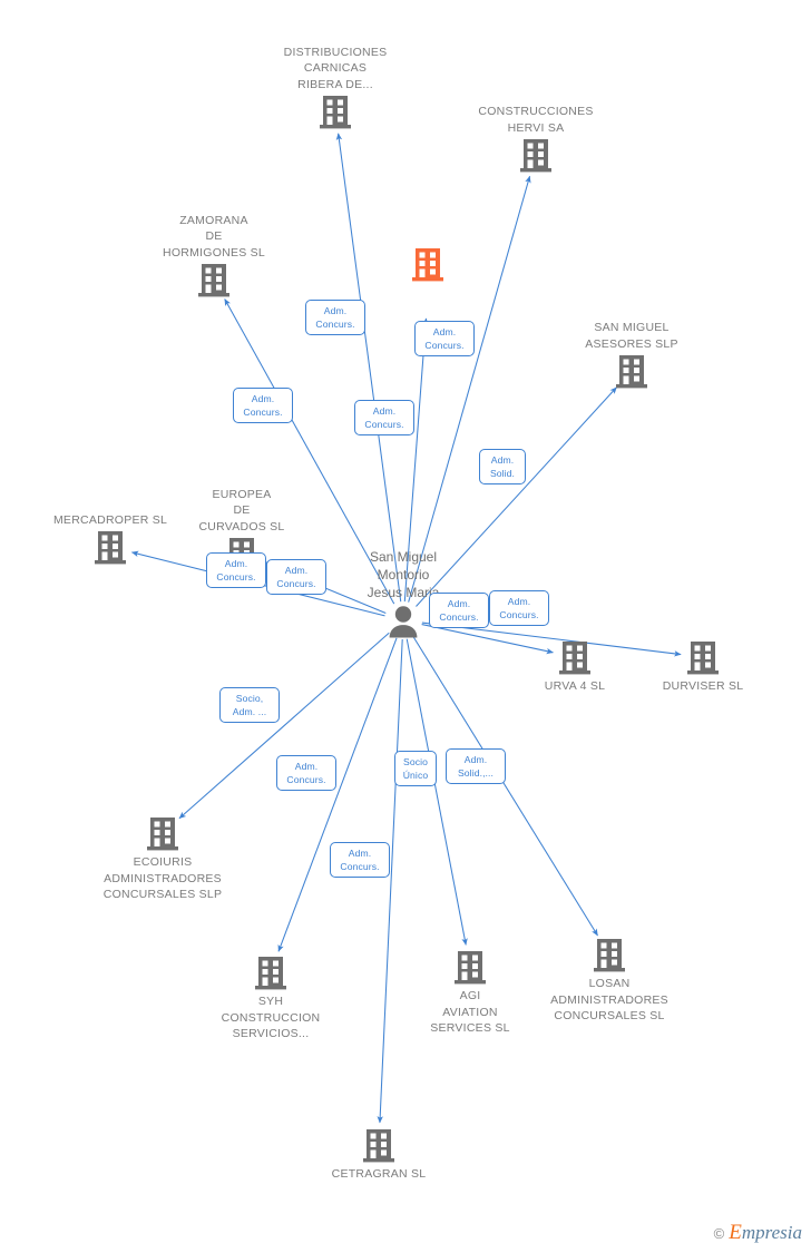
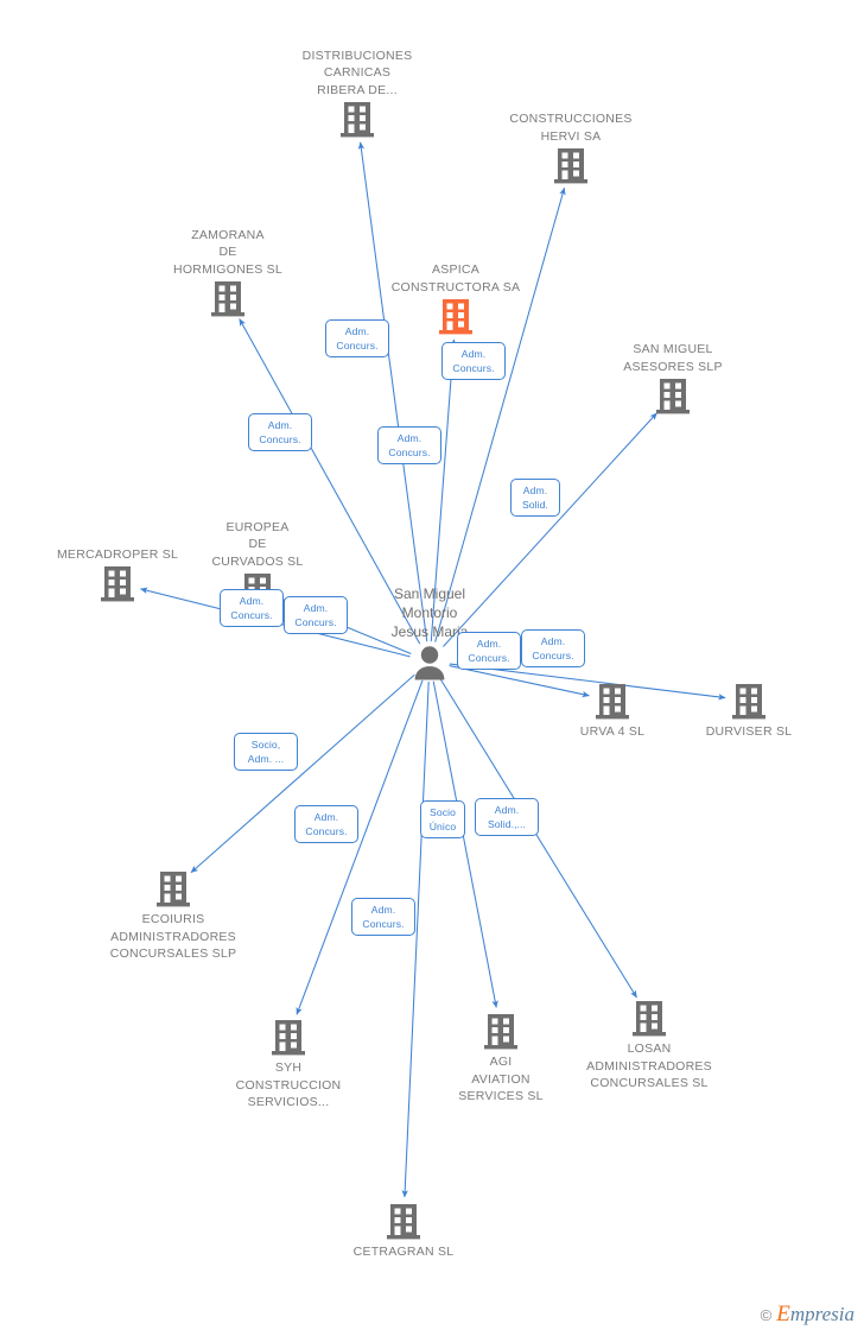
  DISTRIBUCIONES
  CARNICAS
  RIBERA DE...
  CONSTRUCCIONES
  HERVI SA
+ ASPICA
+ CONSTRUCTORA SA
  ZAMORANA
  DE
  HORMIGONES SL
  SAN MIGUEL
  ASESORES SLP
  MERCADROPER SL
  EUROPEA
  DE
  CURVADOS SL
  URVA 4 SL
  DURVISER SL
  ECOIURIS
  ADMINISTRADORES
  CONCURSALES SLP
  SYH
  CONSTRUCCION
  SERVICIOS...
  AGI
  AVIATION
  SERVICES SL
  LOSAN
  ADMINISTRADORES
  CONCURSALES SL
  CETRAGRAN SL
  San Miguel
  Montorio
  Jesus Mar
  Adm.
  Concurs.
  Adm.
  Concurs.
  Adm.
  Concurs.
  Adm.
  Concurs.
  Adm.
  Solid.
  Adm.
  Concurs.
  Adm.
  Concurs.
  Adm.
  Concurs.
  Adm.
  Concurs.
  Socio,
  Adm. ...
  Adm.
  Concurs.
  Adm.
  Concurs.
  Socio
  Único
  Adm.
  Solid.,...
  ©
  Empresia
